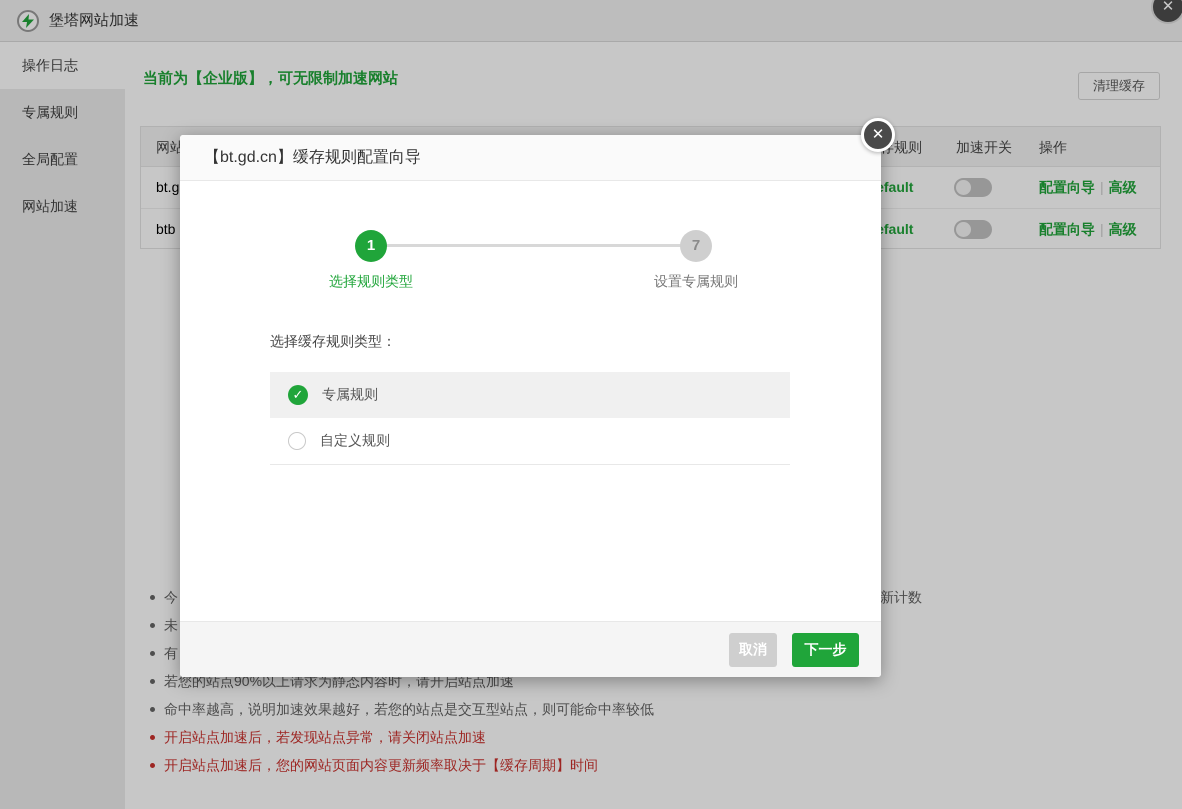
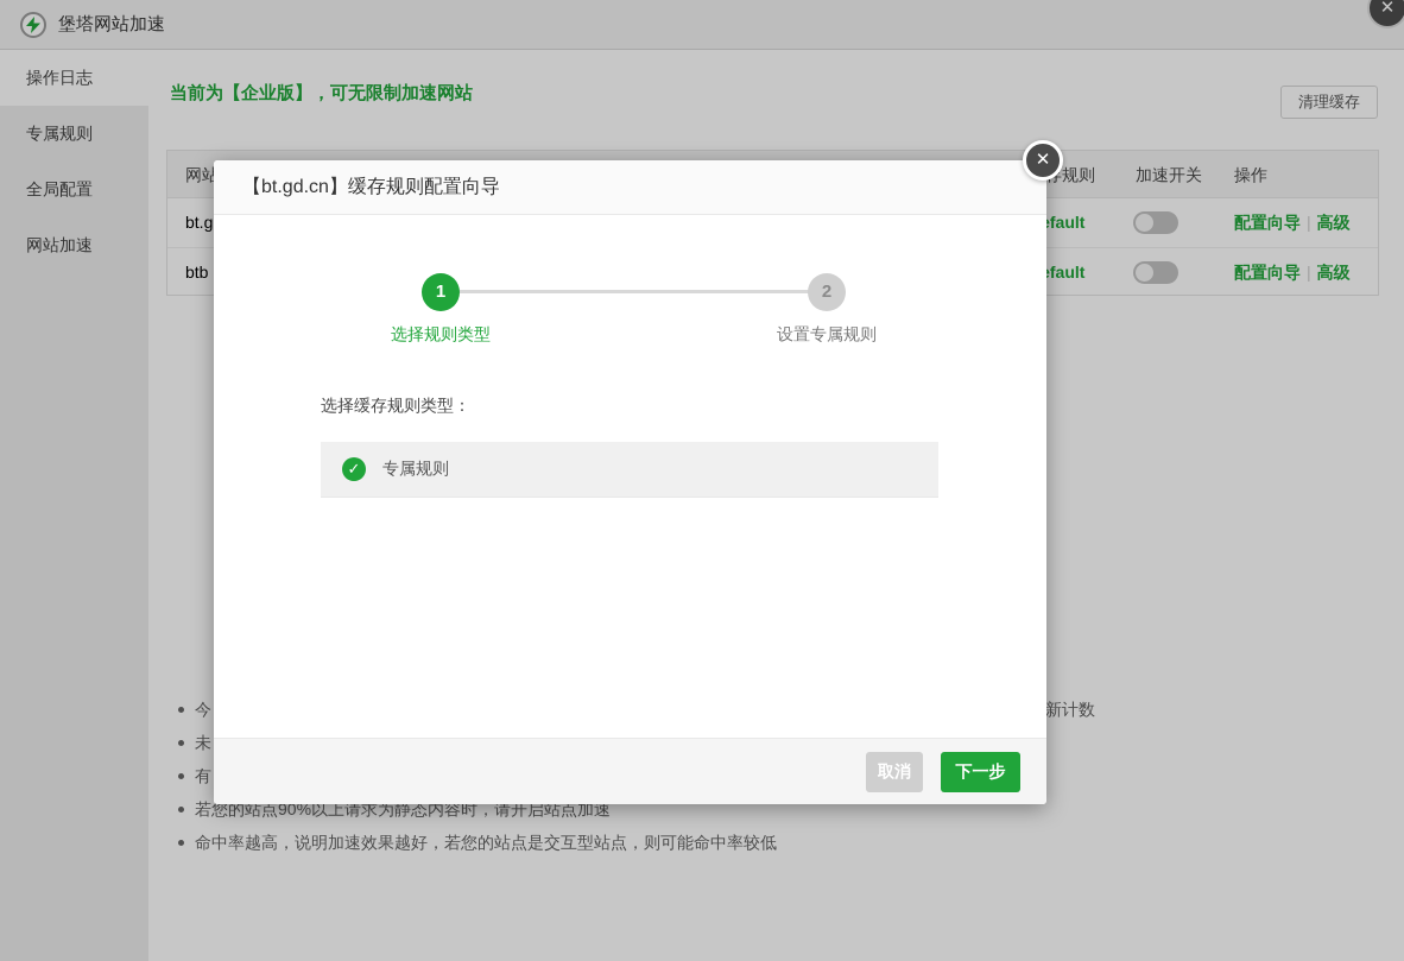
  堡塔网站加速
  ✕
  操作日志
  专属规则
  全局配置
  网站加速
  当前为【企业版】，可无限制加速网站
  清理缓存
  网站
  加速开关
  操作
  fault
  配置向导 | 高级
  btb
  fault
  配置向导 | 高级
  今
  新计数
  未
  有
  若您的站点90%以上请求为静态内容时，请开启站点加速
  命中率越高，说明加速效果越好，若您的站点是交互型站点，则可能命中率较低
- 开启站点加速后，若发现站点异常，请关闭站点加速
- 开启站点加速后，您的网站页面内容更新频率取决于【缓存周期】时间
  【bt.gd.cn】缓存规则配置向导
  ✕
  1
- 7
+ 2
  选择规则类型
  设置专属规则
  选择缓存规则类型：
  ✓
  专属规则
- 自定义规则
  取消
  下一步
